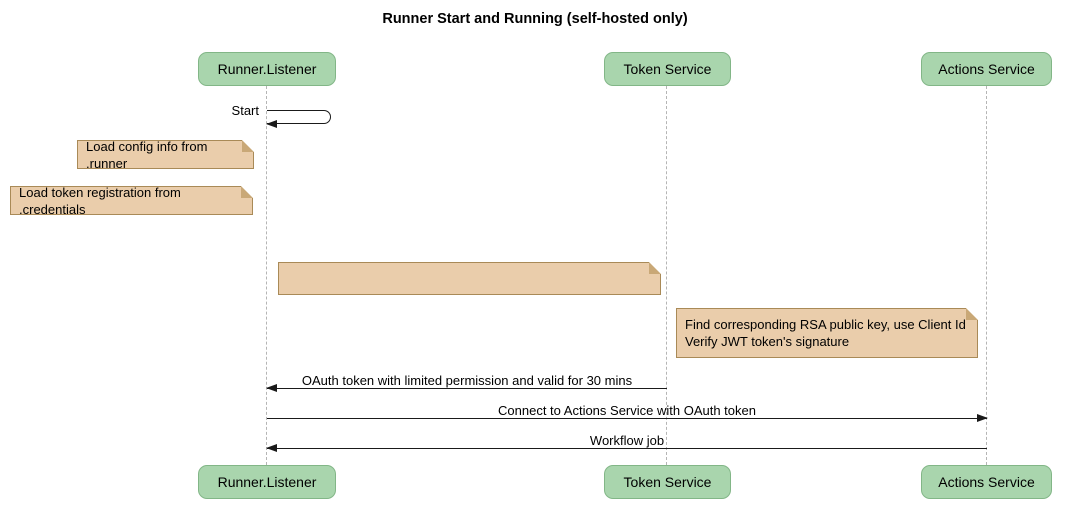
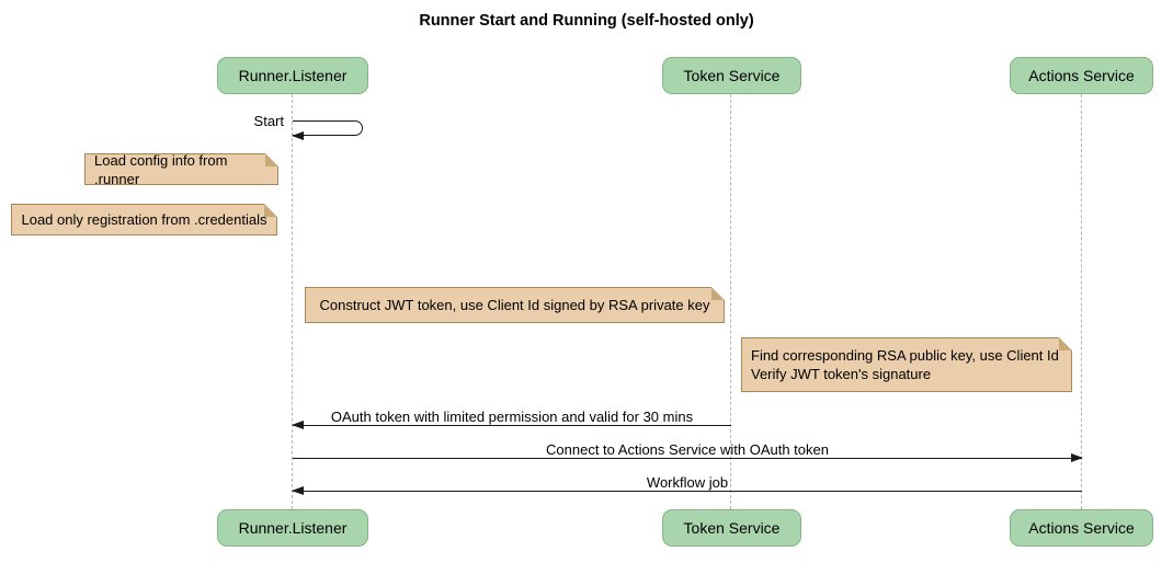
  Runner Start and Running (self-hosted only)
  Runner.Listener
  Token Service
  Actions Service
  Start
  Load config info from .runner
- Load token registration from .credentials
+ Load only registration from .credentials
+ Construct JWT token, use Client Id signed by RSA private key
  Find corresponding RSA public key, use Client Id
  Verify JWT token's signature
  OAuth token with limited permission and valid for 30 mins
  Connect to Actions Service with OAuth token
  Workflow job
  Runner.Listener
  Token Service
  Actions Service
